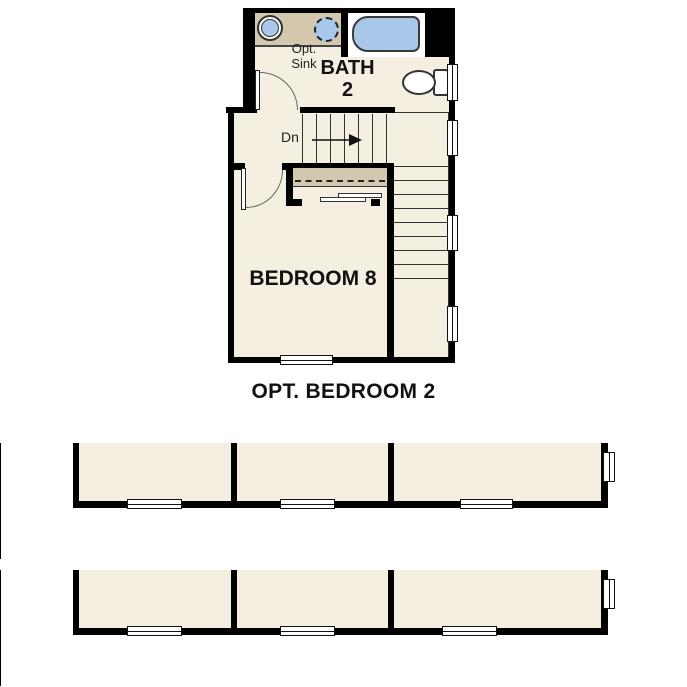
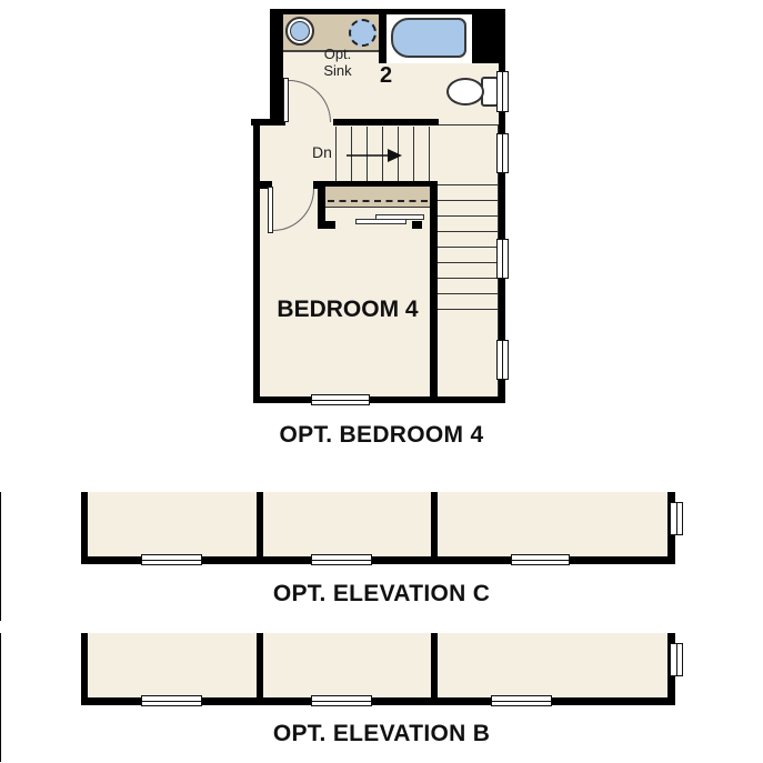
  Dn
  Opt.
  Sink
- BATH
  2
- BEDROOM 8
+ BEDROOM 4
- OPT. BEDROOM 2
+ OPT. BEDROOM 4
+ OPT. ELEVATION C
+ OPT. ELEVATION B
